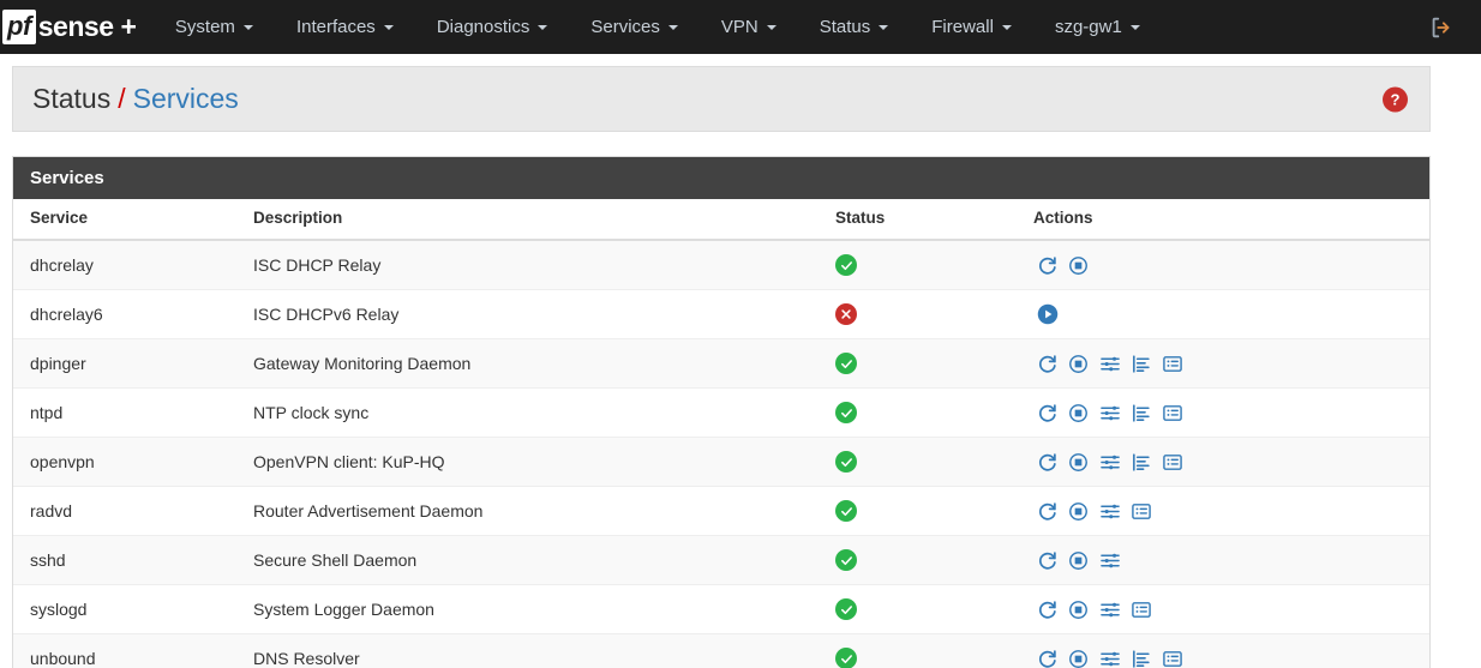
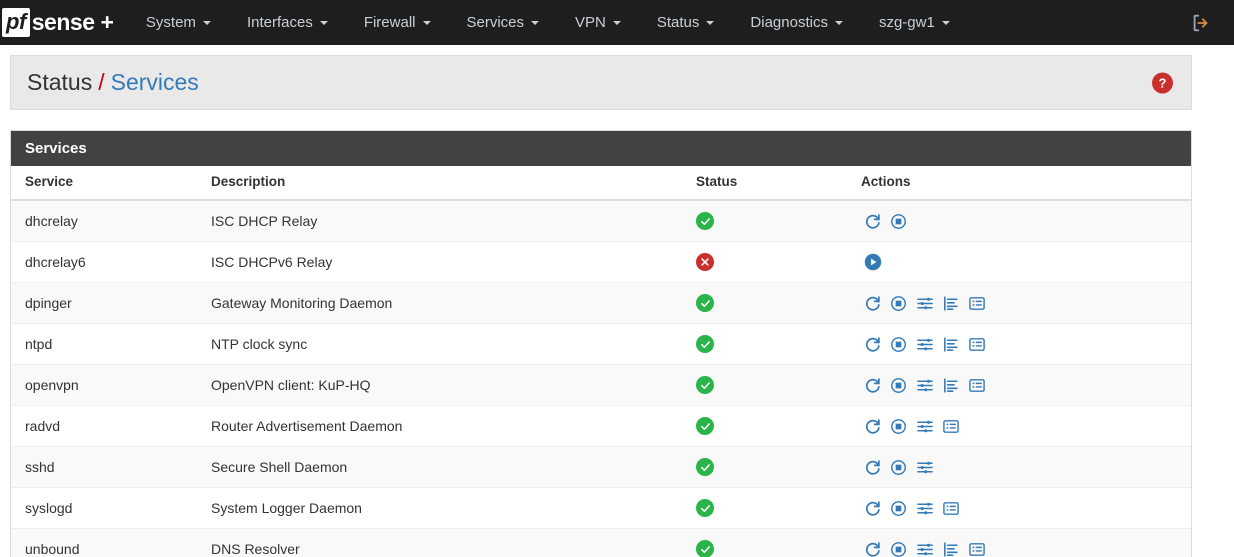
  pf
  sense
  +
  System
  Interfaces
- Diagnostics
+ Firewall
  Services
  VPN
  Status
- Firewall
+ Diagnostics
  szg-gw1
  Status / Services
  ?
  Services
  Service	Description	Status	Actions
  dhcrelay	ISC DHCP Relay
  dhcrelay6	ISC DHCPv6 Relay
  dpinger	Gateway Monitoring Daemon
  ntpd	NTP clock sync
  openvpn	OpenVPN client: KuP-HQ
  radvd	Router Advertisement Daemon
  sshd	Secure Shell Daemon
  syslogd	System Logger Daemon
  unbound	DNS Resolver
